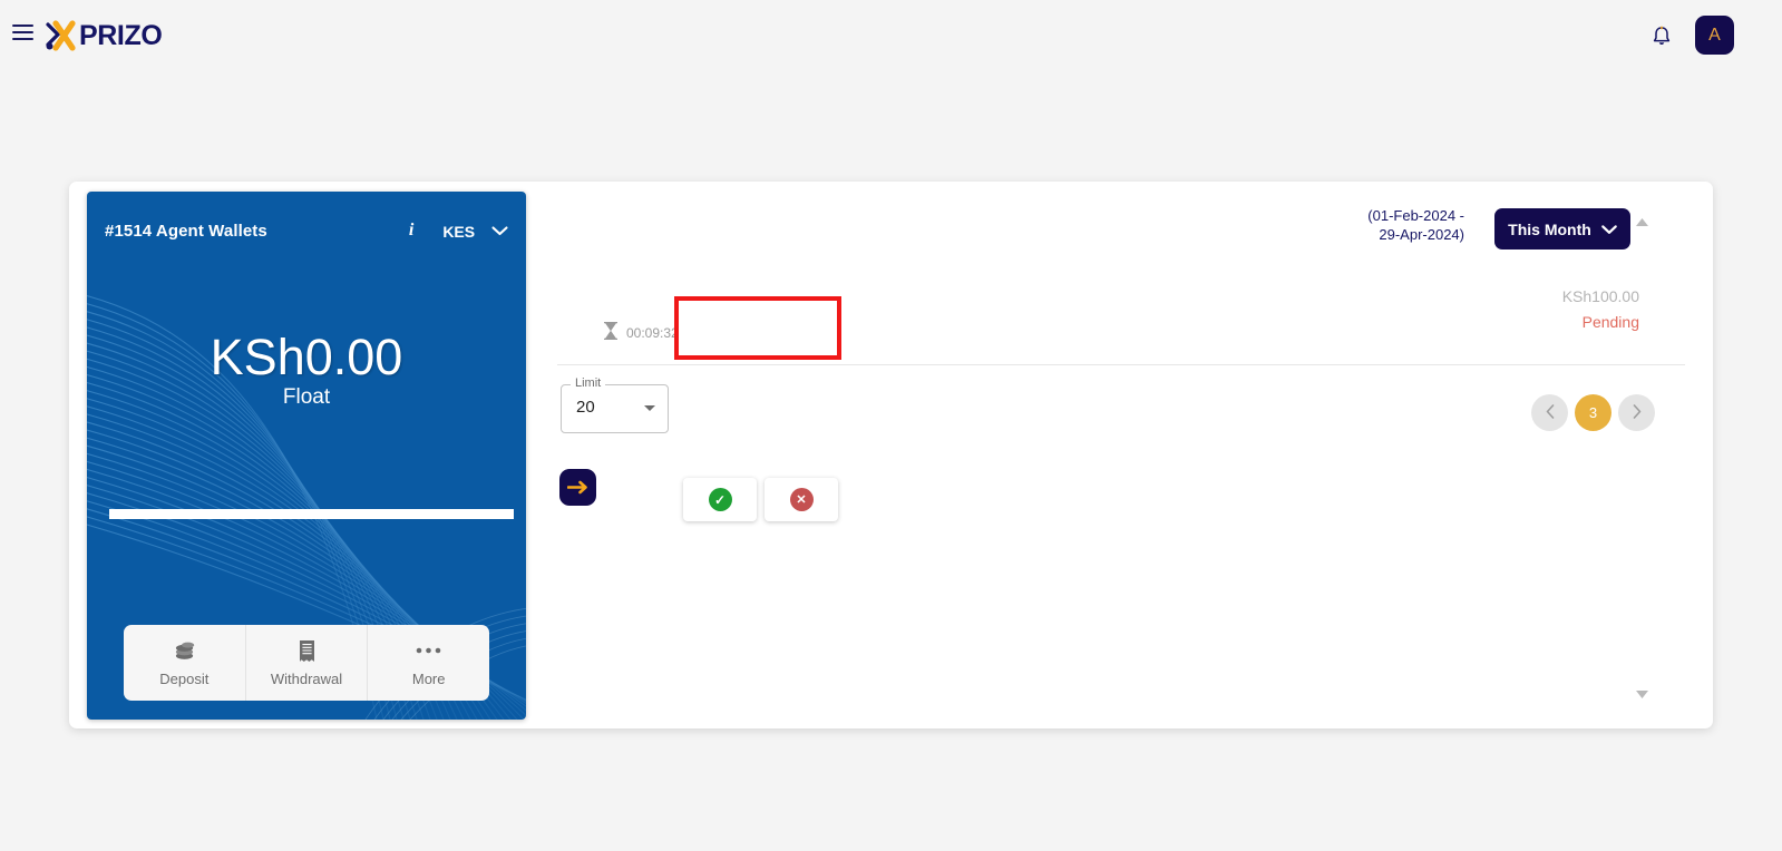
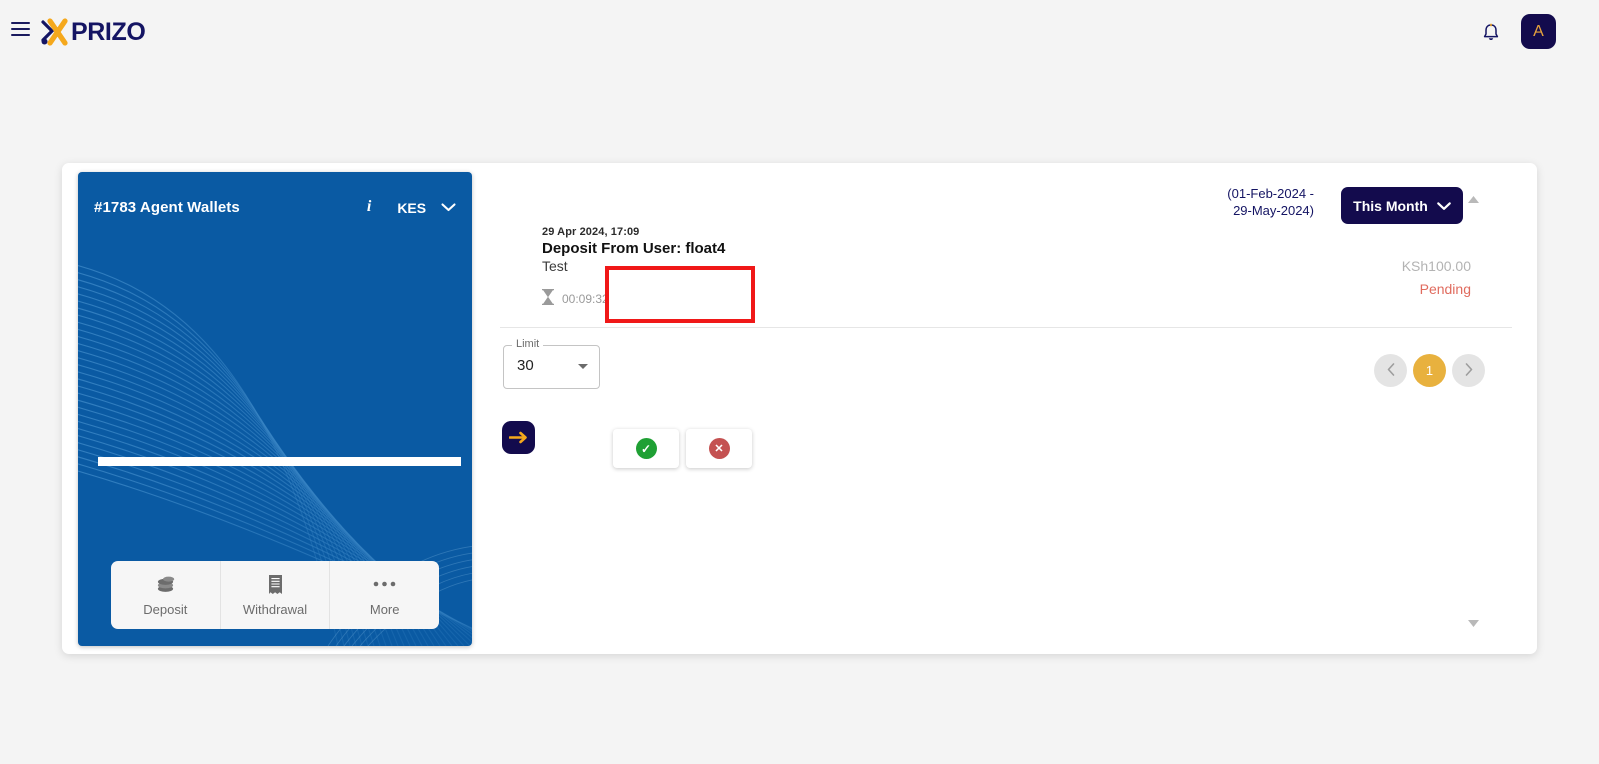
  PRIZO
  A
- #1514 Agent Wallets
+ #1783 Agent Wallets
  i
  KES
- KSh0.00
- Float
  Deposit
  Withdrawal
  More
  (01-Feb-2024 -
- 29-Apr-2024)
+ 29-May-2024)
  This Month
+ 29 Apr 2024, 17:09
+ Deposit From User: float4
+ Test
  00:09:32
  ✓
  ✕
  KSh100.00
  Pending
  Limit
- 20
+ 30
- 3
+ 1
